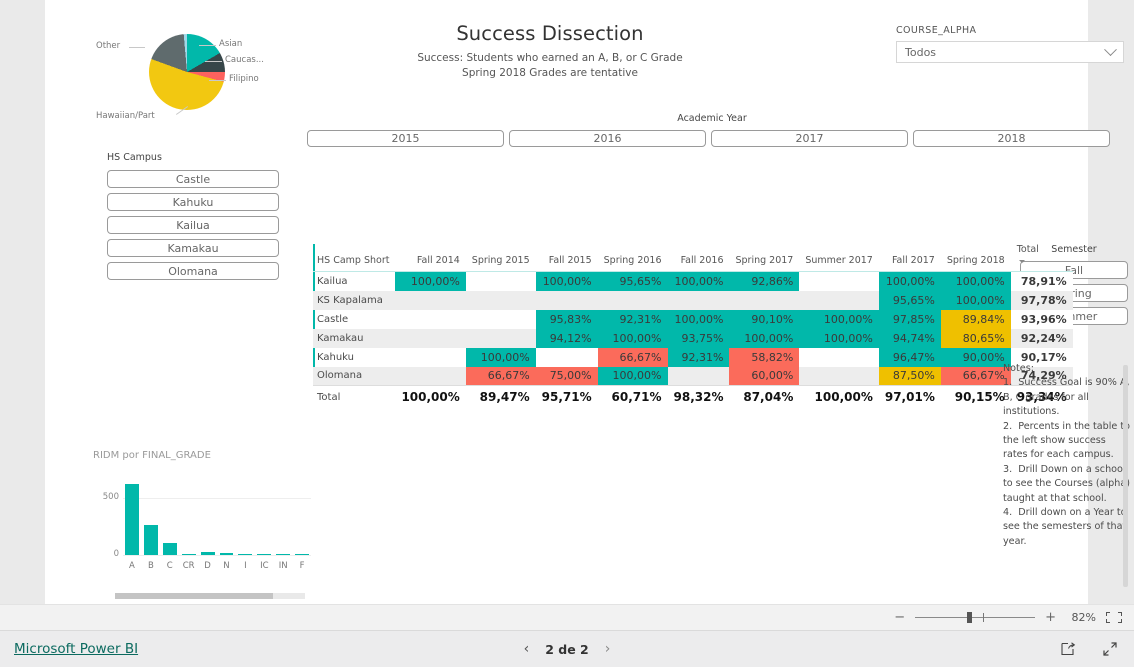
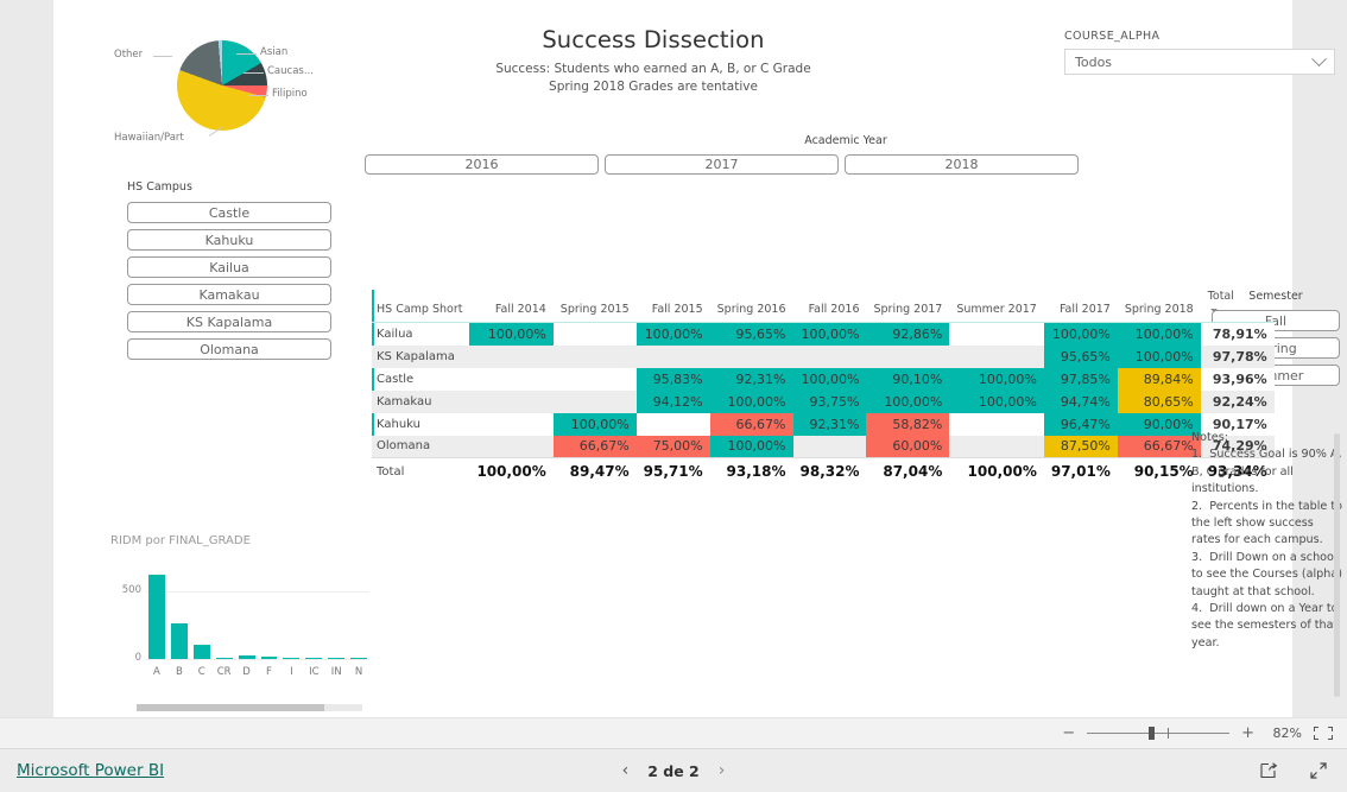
  Other
  Asian
  Caucas...
  Filipino
  Hawaiian/Part
  Success Dissection
  Success: Students who earned an A, B, or C Grade
  Spring 2018 Grades are tentative
  COURSE_ALPHA
  Todos
  HS Campus
  Castle
  Kahuku
  Kailua
  Kamakau
+ KS Kapalama
  Olomana
  Academic Year
- 2015
  2016
  2017
  2018
  Semester
  Fall
  HS Camp Short	Fall 2014	Spring 2015	Fall 2015	Spring 2016	Fall 2016	Spring 2017	Summer 2017	Fall 2017	Spring 2018	Total
  Kailua	100,00%		100,00%	95,65%	100,00%	92,86%		100,00%	100,00%	78,91%
  KS Kapalama								95,65%	100,00%	97,78%
  Castle			95,83%	92,31%	100,00%	90,10%	100,00%	97,85%	89,84%	93,96%
  Kamakau			94,12%	100,00%	93,75%	100,00%	100,00%	94,74%	80,65%	92,24%
  Kahuku		100,00%		66,67%	92,31%	58,82%		96,47%	90,00%	90,17%
  Olomana		66,67%	75,00%	100,00%		60,00%		87,50%	66,67%	74,29%
- Total	100,00%	89,47%	95,71%	60,71%	98,32%	87,04%	100,00%	97,01%	90,15%	93,34%
+ Total	100,00%	89,47%	95,71%	93,18%	98,32%	87,04%	100,00%	97,01%	90,15%	93,34%
  Notes:
  1. Success Goal is 90% B, C grades for all institutions.
  2. Percents in the table the left show success rates for each campus.
  3. Drill Down on a schoo to see the Courses (alph) taught at that school.
  4. Drill down on a Year t see the semesters of tha year.
  RIDM por FINAL_GRADE
  500
  0
  A
  B
  C
  CR
  D
- N
+ F
  I
  IC
  IN
- F
+ N
  −
  +
  82%
  Microsoft Power BI
  ‹
  2 de 2
  ›
